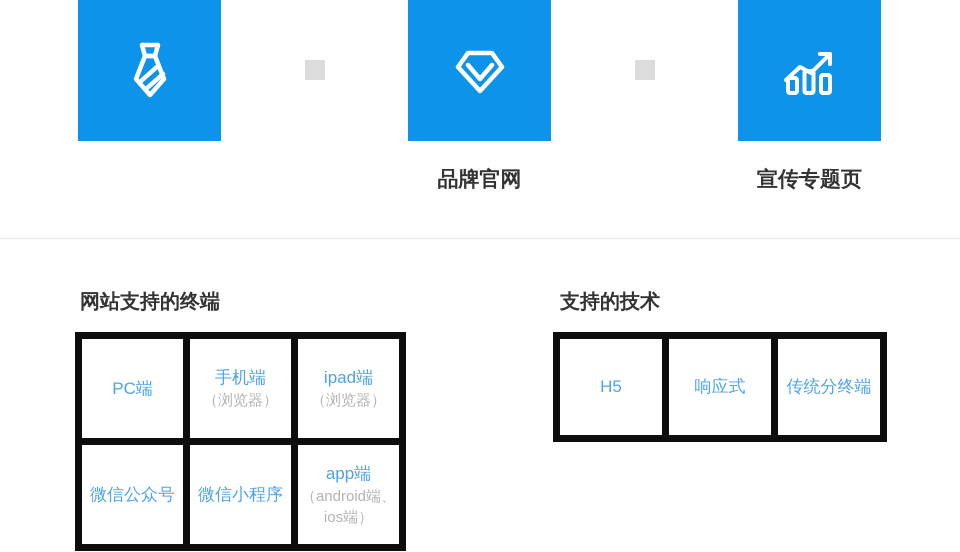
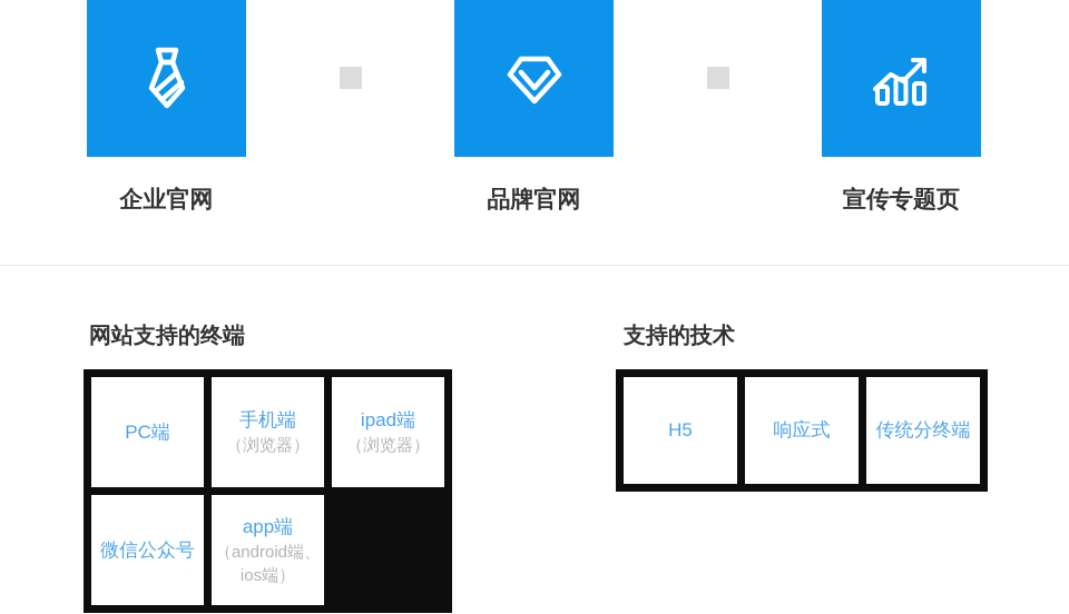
+ 企业官网
  品牌官网
  宣传专题页
  网站支持的终端
  支持的技术
  PC端
  手机端
  （浏览器）
  ipad端
  （浏览器）
  微信公众号
- 微信小程序
  app端
  （android端、ios端）
  H5
  响应式
  传统分终端
